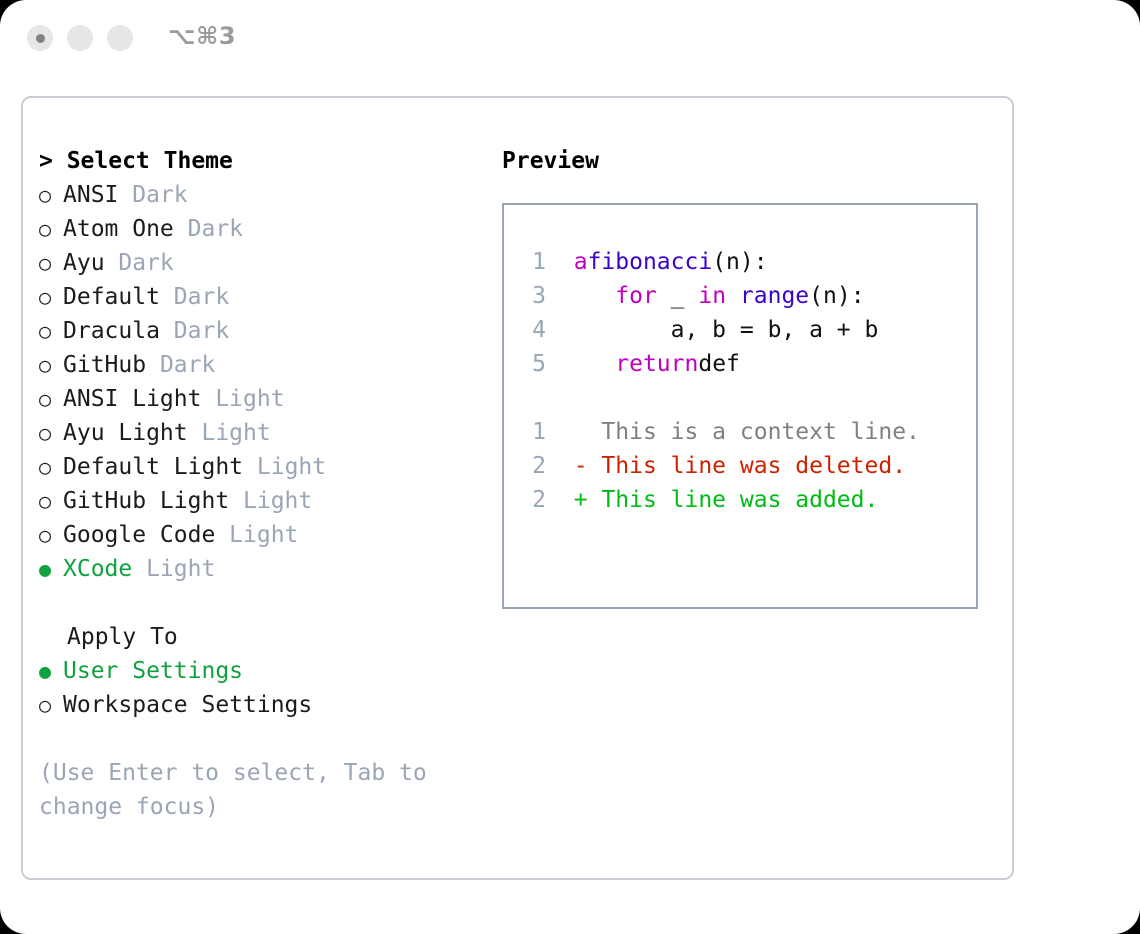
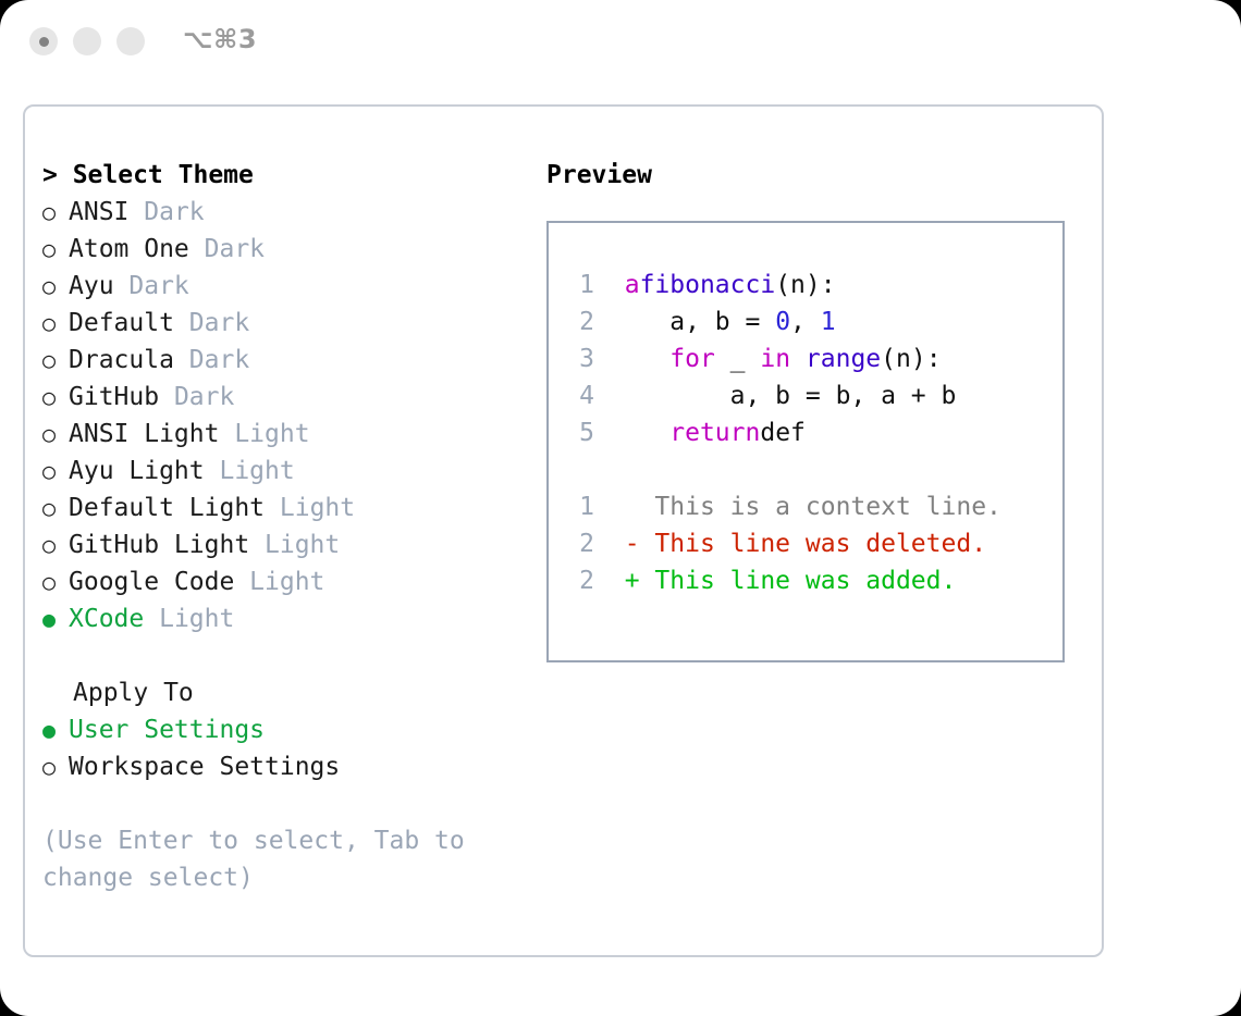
  ⌥⌘3
  > Select Theme
  ○
  ANSI
  Dark
  ○
  Atom One
  Dark
  ○
  Ayu
  Dark
  ○
  Default
  Dark
  ○
  Dracula
  Dark
  ○
  GitHub
  Dark
  ○
  ANSI Light
  Light
  ○
  Ayu Light
  Light
  ○
  Default Light
  Light
  ○
  GitHub Light
  Light
  ○
  Google Code
  Light
  ●
  XCode
  Light
  Apply To
  ●
  User Settings
  ○
  Workspace Settings
- (Use Enter to select, Tab to change focus)
+ (Use Enter to select, Tab to change select)
  Preview
  1 afibonacci(n):
+ 2 a, b = 0, 1
  3 for _ in range(n):
  4 a, b = b, a + b
  5 returndef
  1 This is a context line.
  2 - This line was deleted.
  2 + This line was added.
